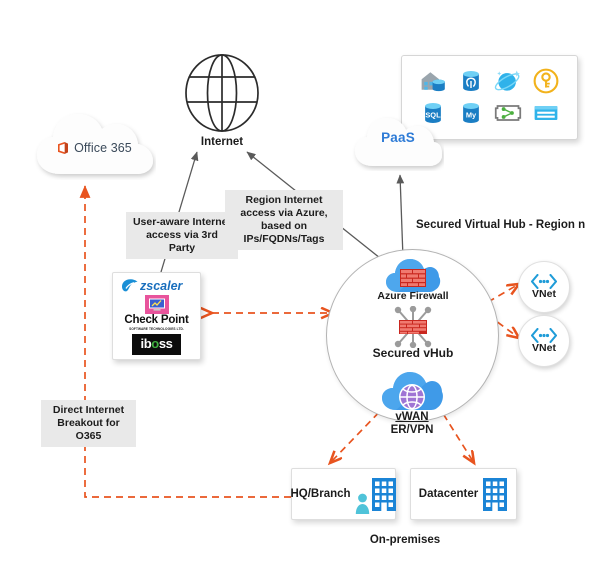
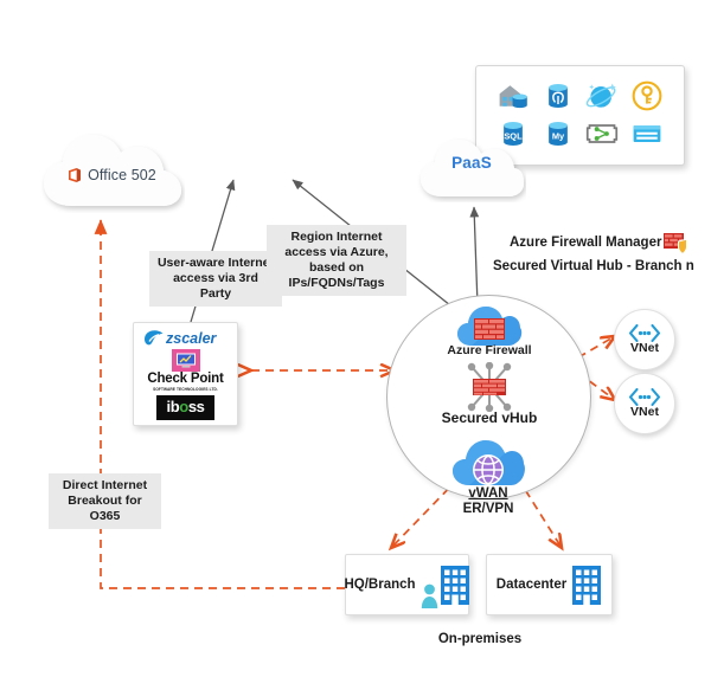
- Office 365
+ Office 502
- Internet
  SQL
  My
  PaaS
  User-aware Intern access via 3rd Party
  Region Internet access via Azure, based on IPs/FQDNs/Tags
+ Azure Firewall Manager
- Secured Virtual Hub - Region n
+ Secured Virtual Hub - Branch n
  zscaler
  Check Point
  iboss
  Azure Firewall
  Secured vHub
  vWAN
  ER/VPN
  VNet
  VNet
  Direct Internet Breakout for O365
  HQ/Branch
  Datacenter
  On-premises
